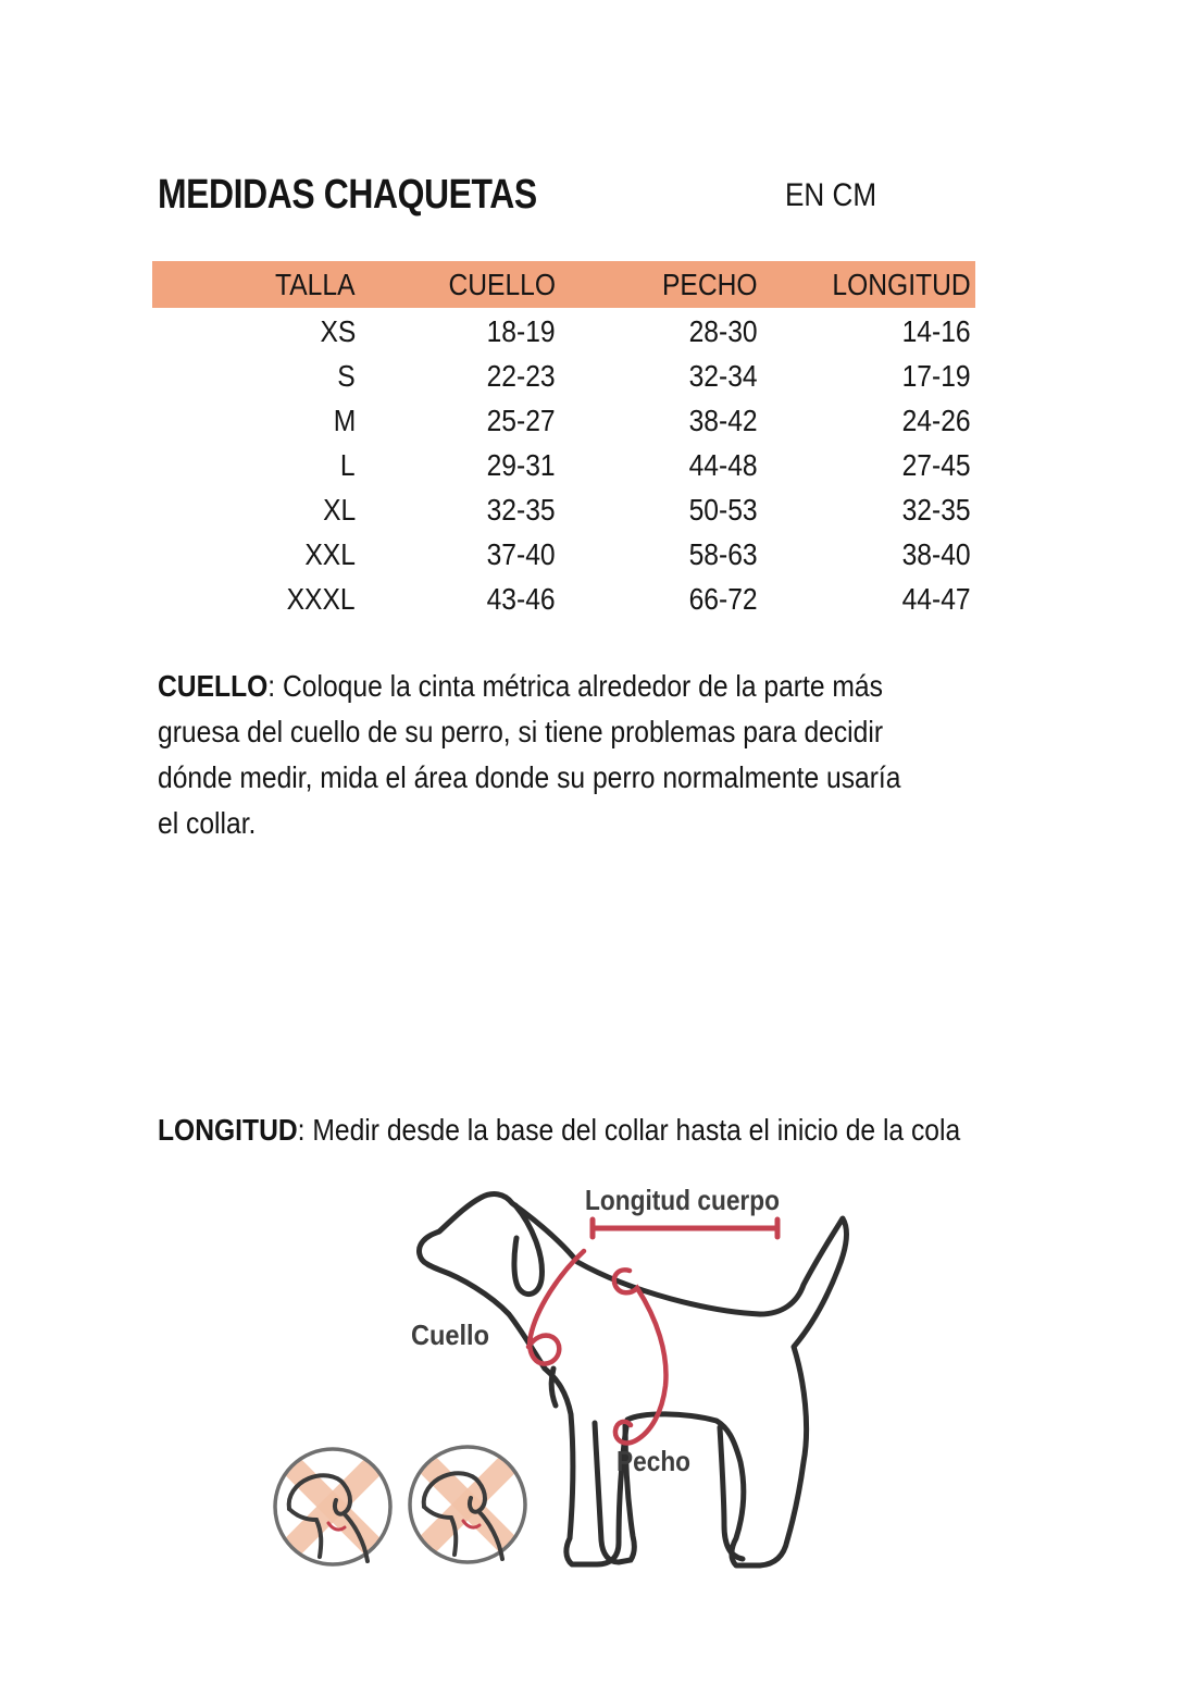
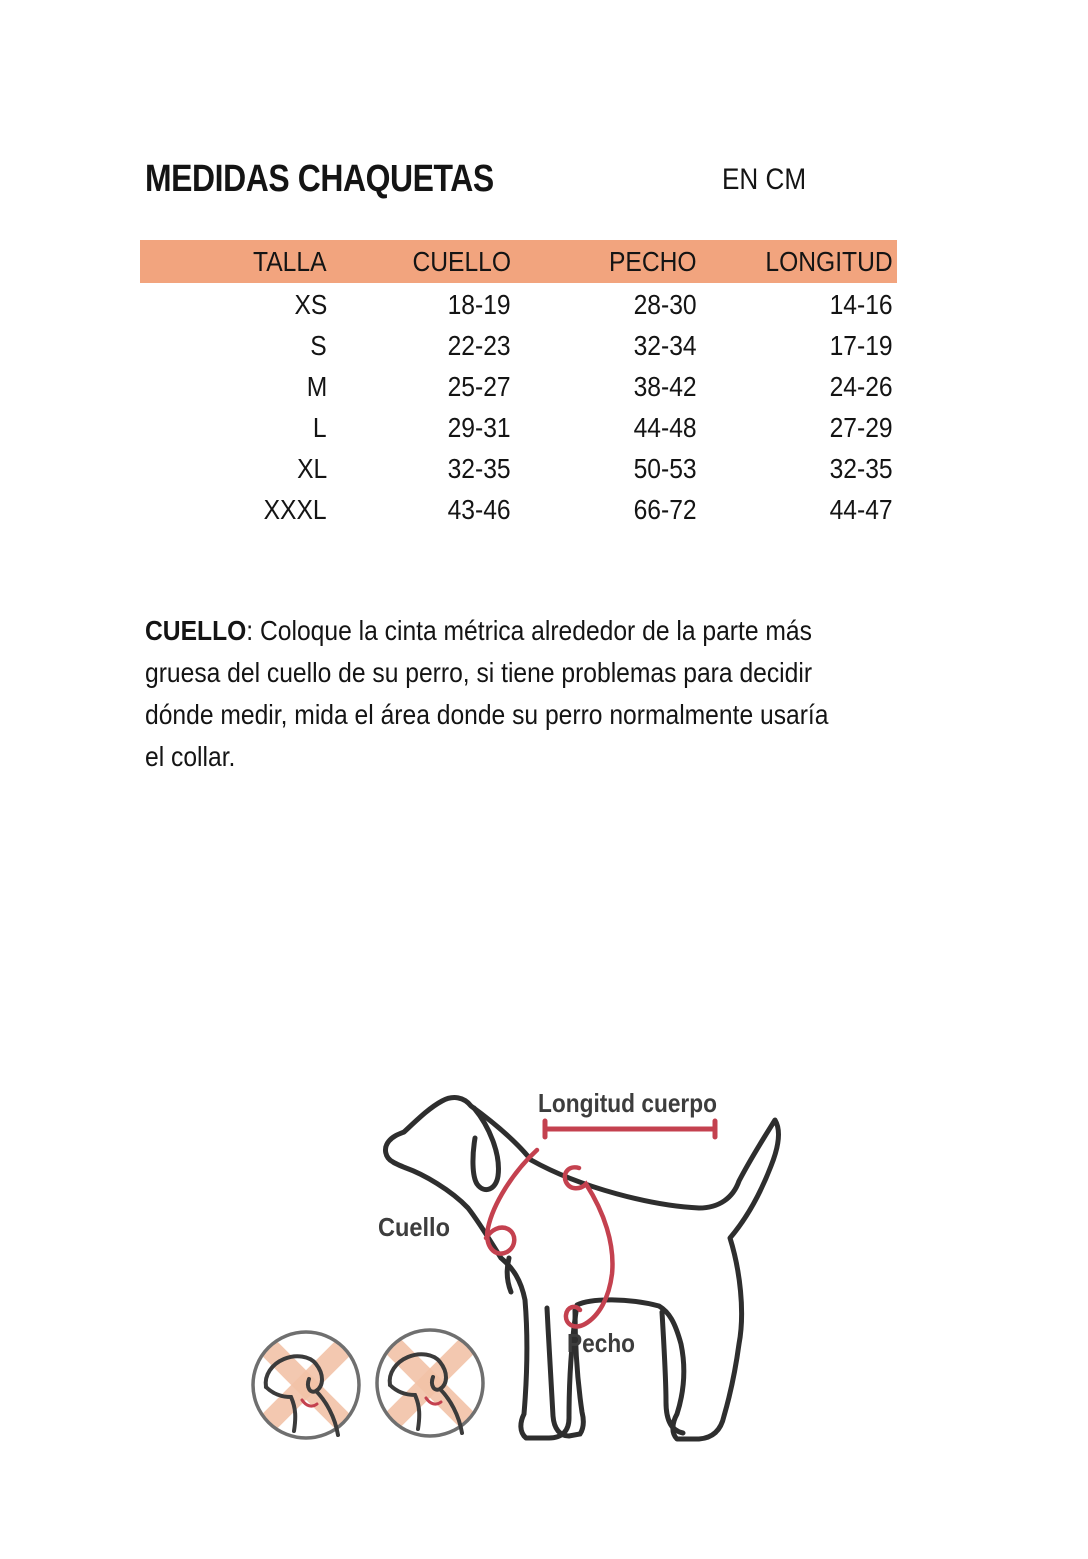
  MEDIDAS CHAQUETAS
  EN CM
  TALLA
  CUELLO
  PECHO
  LONGITUD
  XS
  18-19
  28-30
  14-16
  S
  22-23
  32-34
  17-19
  M
  25-27
  38-42
  24-26
  L
  29-31
  44-48
- 27-45
+ 27-29
  XL
  32-35
  50-53
  32-35
- XXL
- 37-40
- 58-63
- 38-40
  XXXL
  43-46
  66-72
  44-47
  CUELLO: Coloque la cinta métrica alrededor de la parte más
  gruesa del cuello de su perro, si tiene problemas para decidir
  dónde medir, mida el área donde su perro normalmente usaría
  el collar.
- LONGITUD: Medir desde la base del collar hasta el inicio de la cola
  Longitud cuerpo
  Cuello
  Pecho
